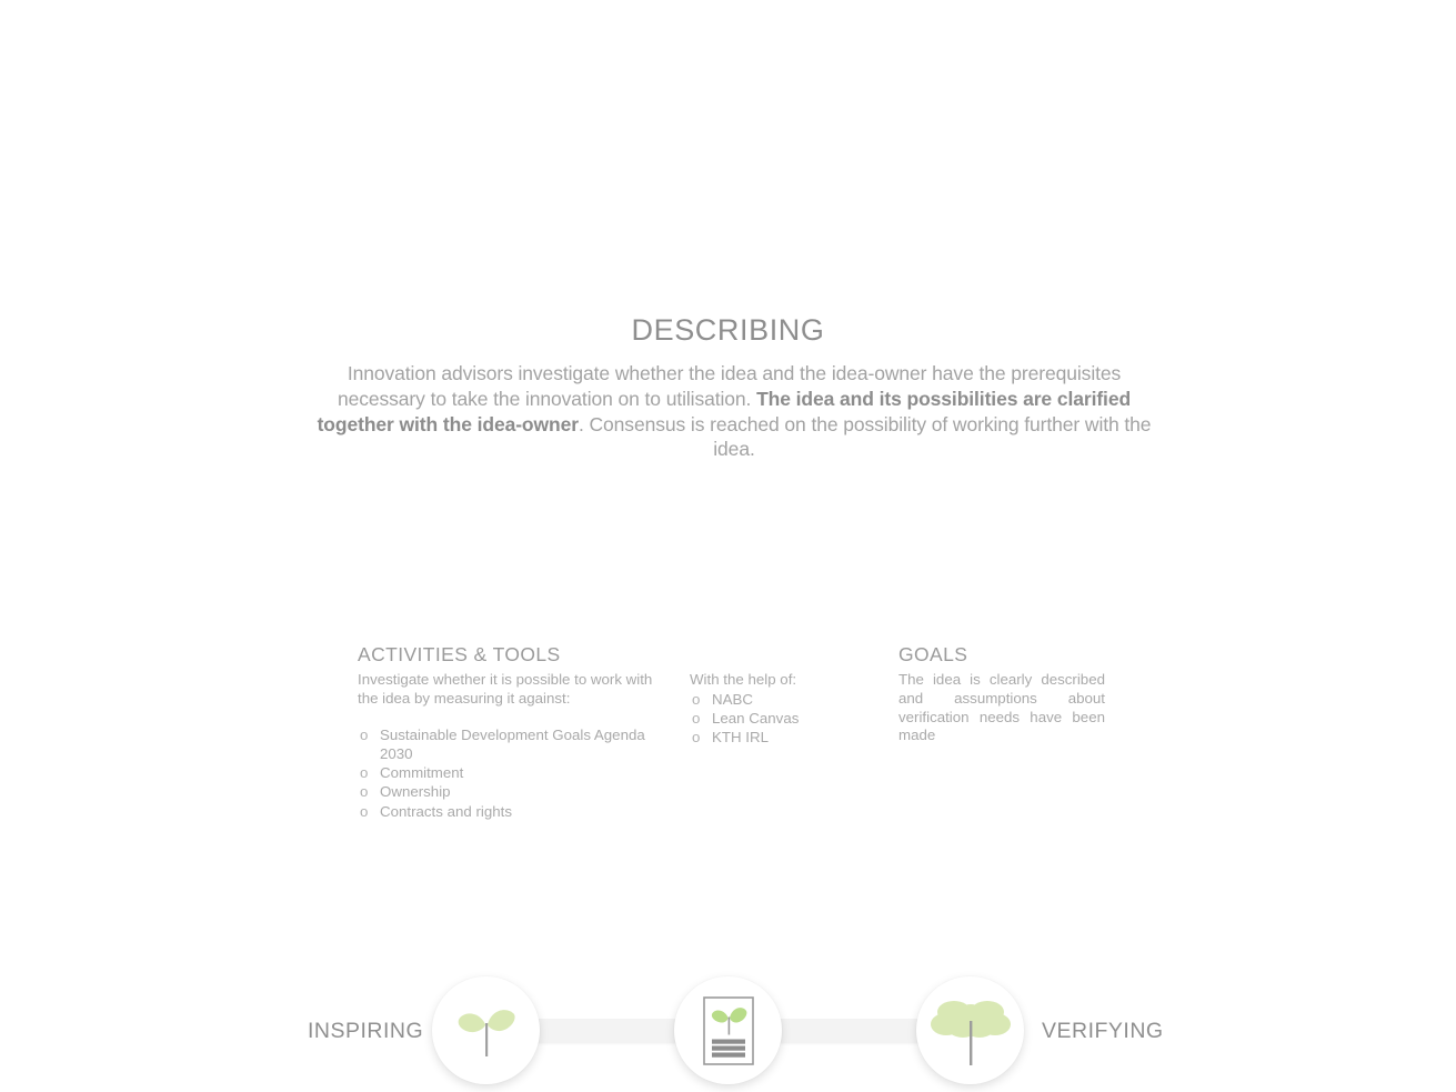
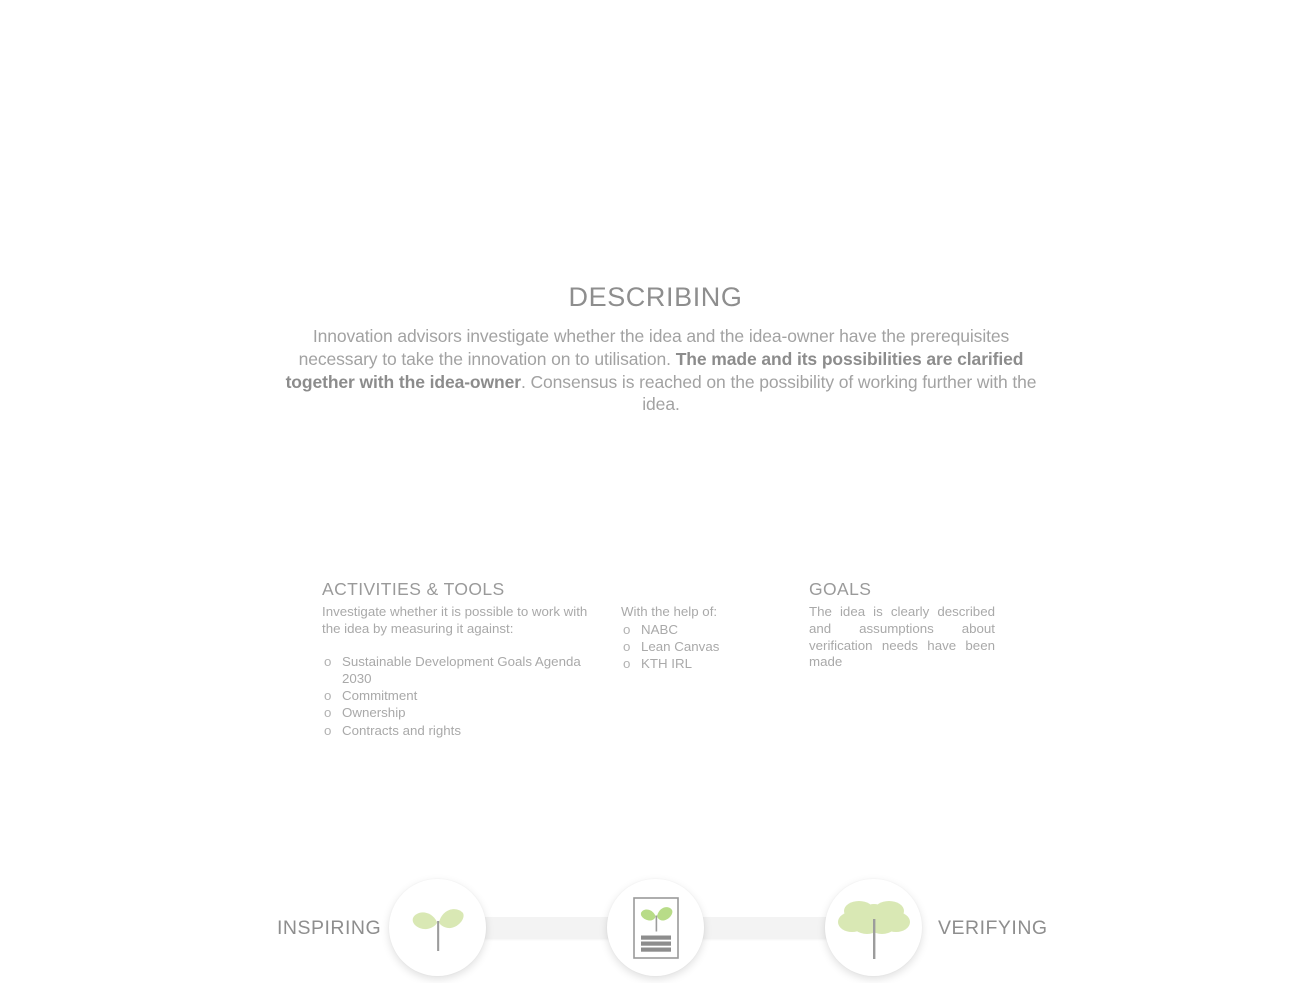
  DESCRIBING
- Innovation advisors investigate whether the idea and the idea-owner have the prerequisites necessary to take the innovation on to utilisation. The idea and its possibilities are clarified together with the idea-owner. Consensus is reached on the possibility of working further with the idea.
+ Innovation advisors investigate whether the idea and the idea-owner have the prerequisites necessary to take the innovation on to utilisation. The made and its possibilities are clarified together with the idea-owner. Consensus is reached on the possibility of working further with the idea.
  INSPIRING
  VERIFYING
  ACTIVITIES & TOOLS
  Investigate whether it is possible to work with the idea by measuring it against:
  o
  Sustainable Development Goals Agenda 2030
  o
  Commitment
  o
  Ownership
  o
  Contracts and rights
  With the help of:
  o
  NABC
  o
  Lean Canvas
  o
  KTH IRL
  GOALS
  The idea is clearly described and assumptions about verification needs have been made
